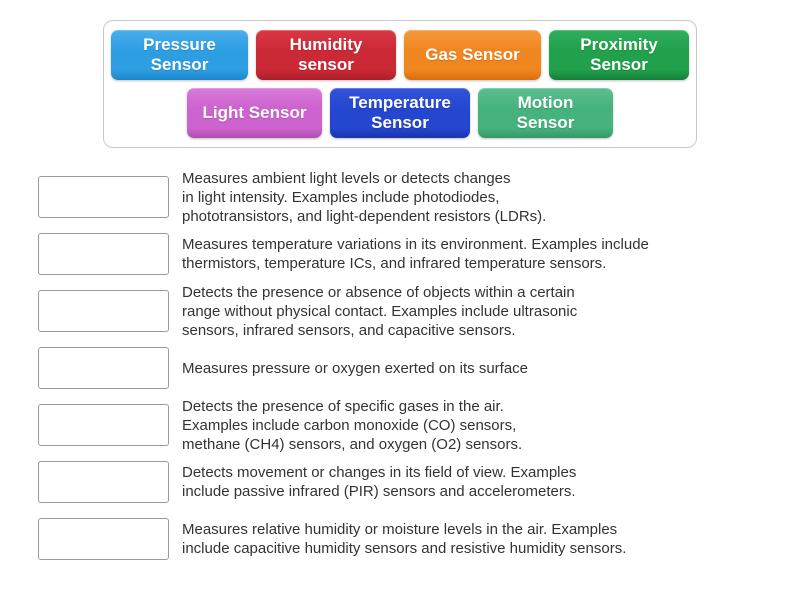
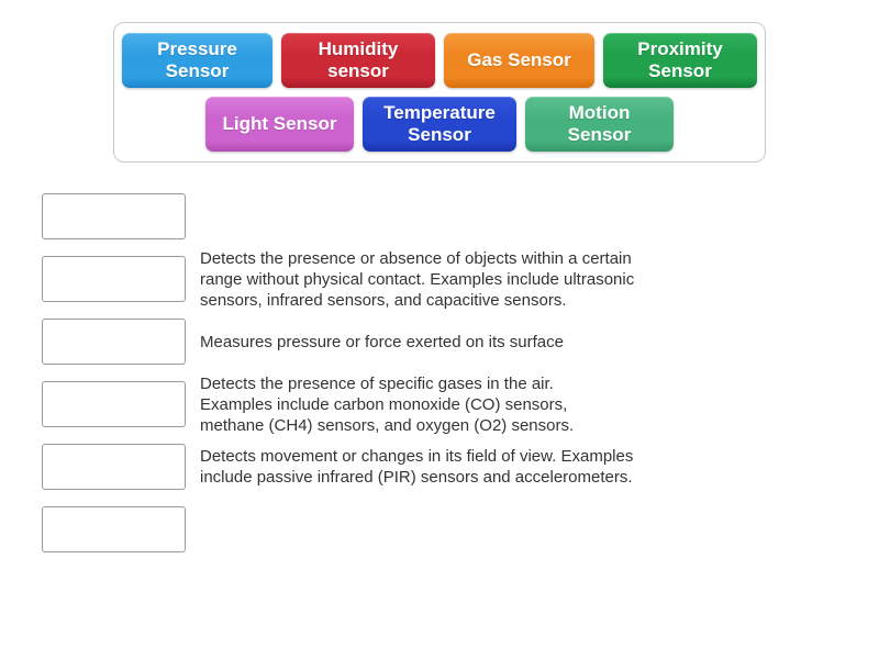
  Pressure
  Sensor
  Humidity
  sensor
  Gas Sensor
  Proximity
  Sensor
  Light Sensor
  Temperature
  Sensor
  Motion
  Sensor
- Measures ambient light levels or detects changes
- in light intensity. Examples include photodiodes,
- phototransistors, and light-dependent resistors (LDRs).
- Measures temperature variations in its environment. Examples include
- thermistors, temperature ICs, and infrared temperature sensors.
  Detects the presence or absence of objects within a certain
  range without physical contact. Examples include ultrasonic
  sensors, infrared sensors, and capacitive sensors.
- Measures pressure or oxygen exerted on its surface
+ Measures pressure or force exerted on its surface
  Detects the presence of specific gases in the air.
  Examples include carbon monoxide (CO) sensors,
  methane (CH4) sensors, and oxygen (O2) sensors.
  Detects movement or changes in its field of view. Examples
  include passive infrared (PIR) sensors and accelerometers.
- Measures relative humidity or moisture levels in the air. Examples
- include capacitive humidity sensors and resistive humidity sensors.
